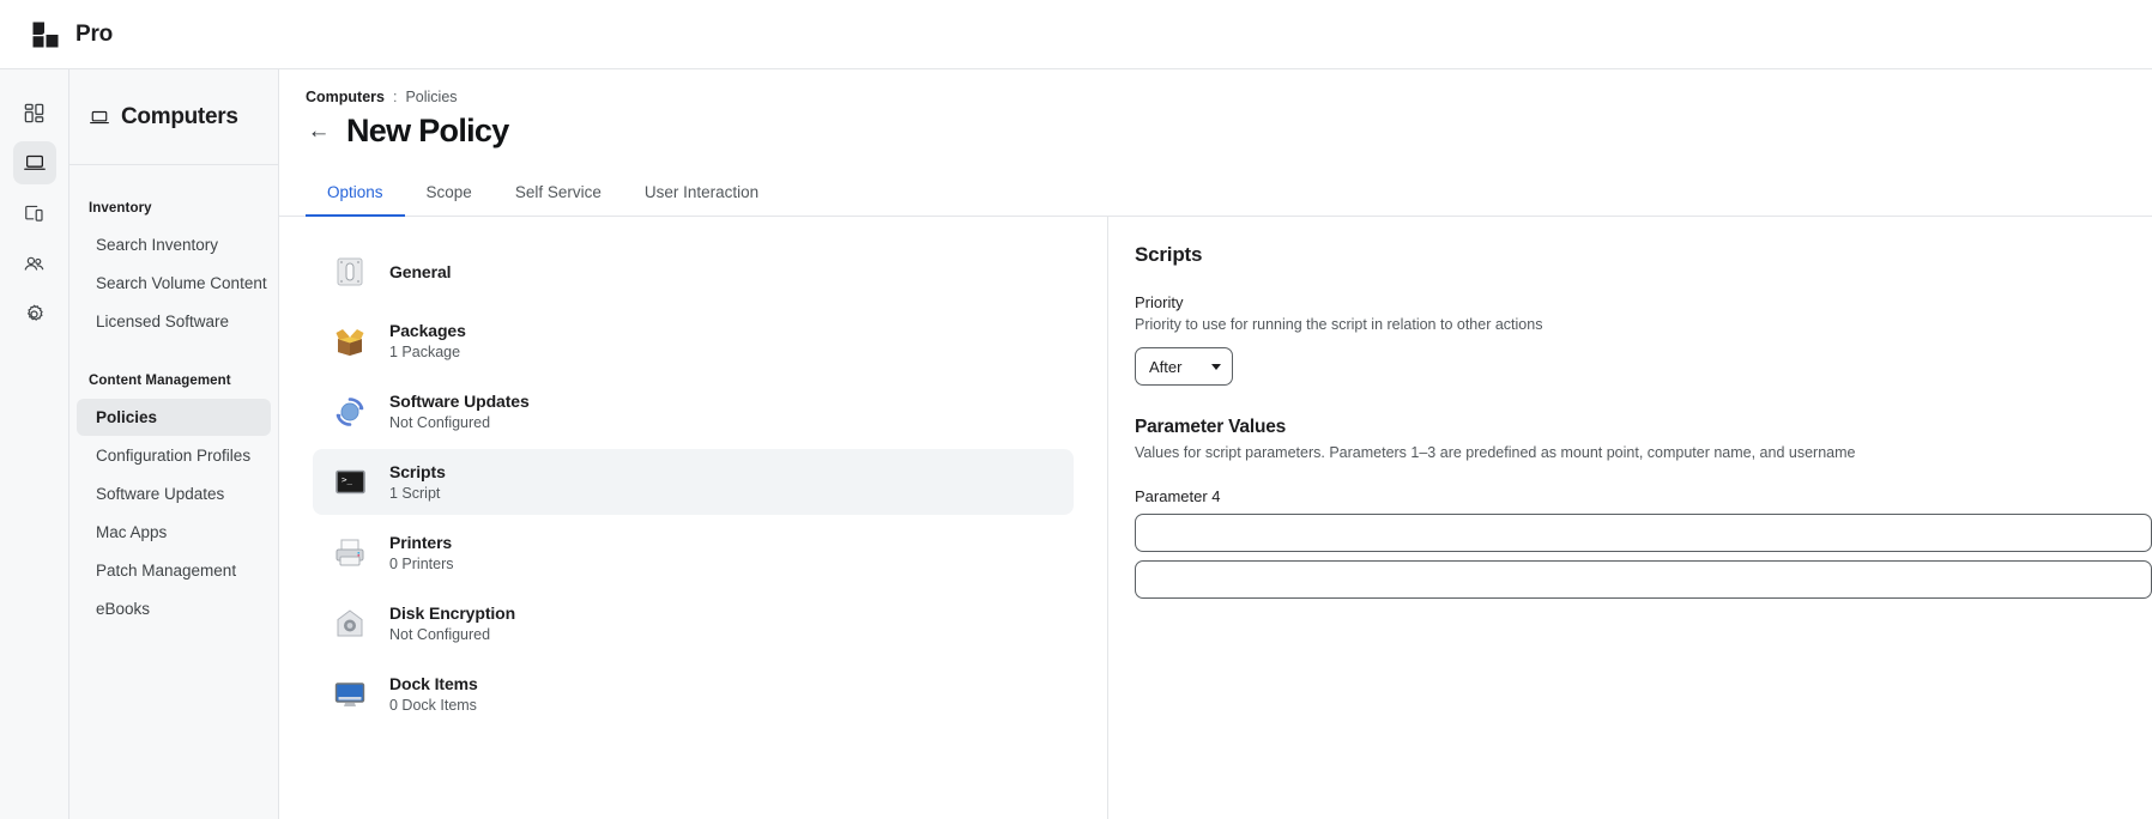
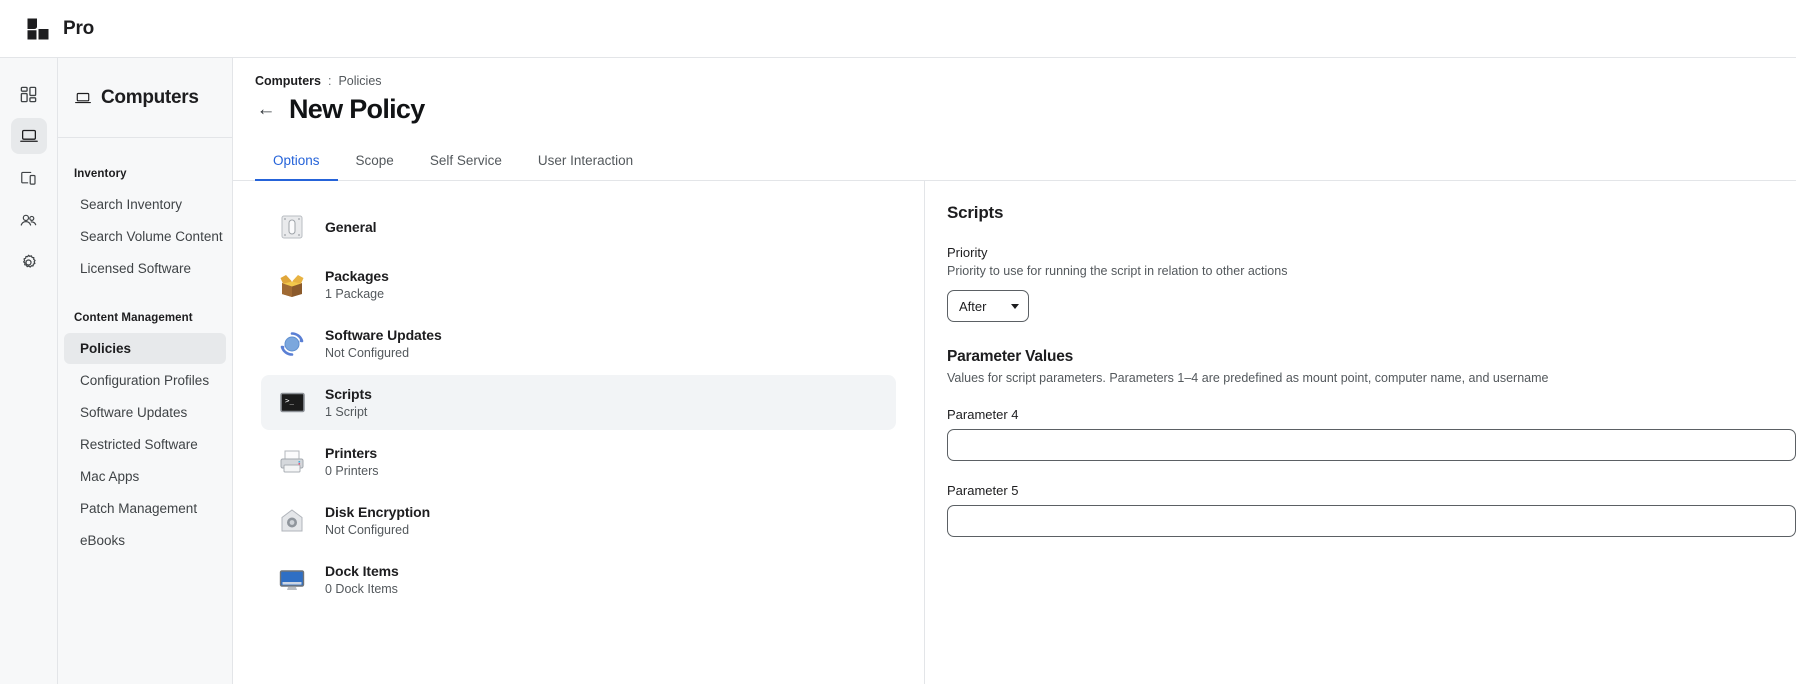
  Pro
  Computers
  Inventory
  Search Inventory
  Search Volume Content
  Licensed Software
  Content Management
  Policies
  Configuration Profiles
  Software Updates
+ Restricted Software
  Mac Apps
  Patch Management
  eBooks
  Computers
  :
  Policies
  ←
  New Policy
  Options
  Scope
  Self Service
  User Interaction
  General
  Packages
  1 Package
  Software Updates
  Not Configured
  >_
  Scripts
  1 Script
  Printers
  0 Printers
  Disk Encryption
  Not Configured
  Dock Items
  0 Dock Items
  Scripts
  Priority
  Priority to use for running the script in relation to other actions
  After
  Parameter Values
- Values for script parameters. Parameters 1–3 are predefined as mount point, computer name, and username
+ Values for script parameters. Parameters 1–4 are predefined as mount point, computer name, and username
  Parameter 4
+ Parameter 5
